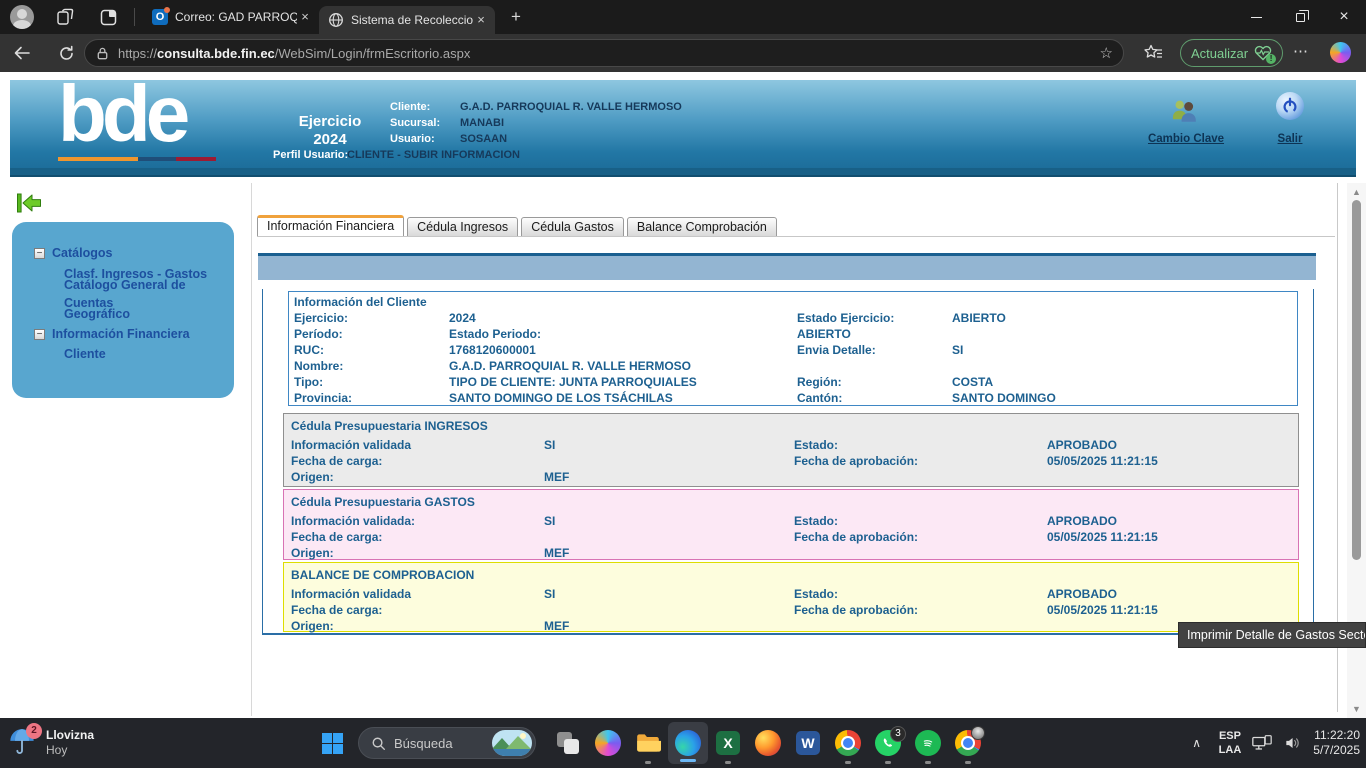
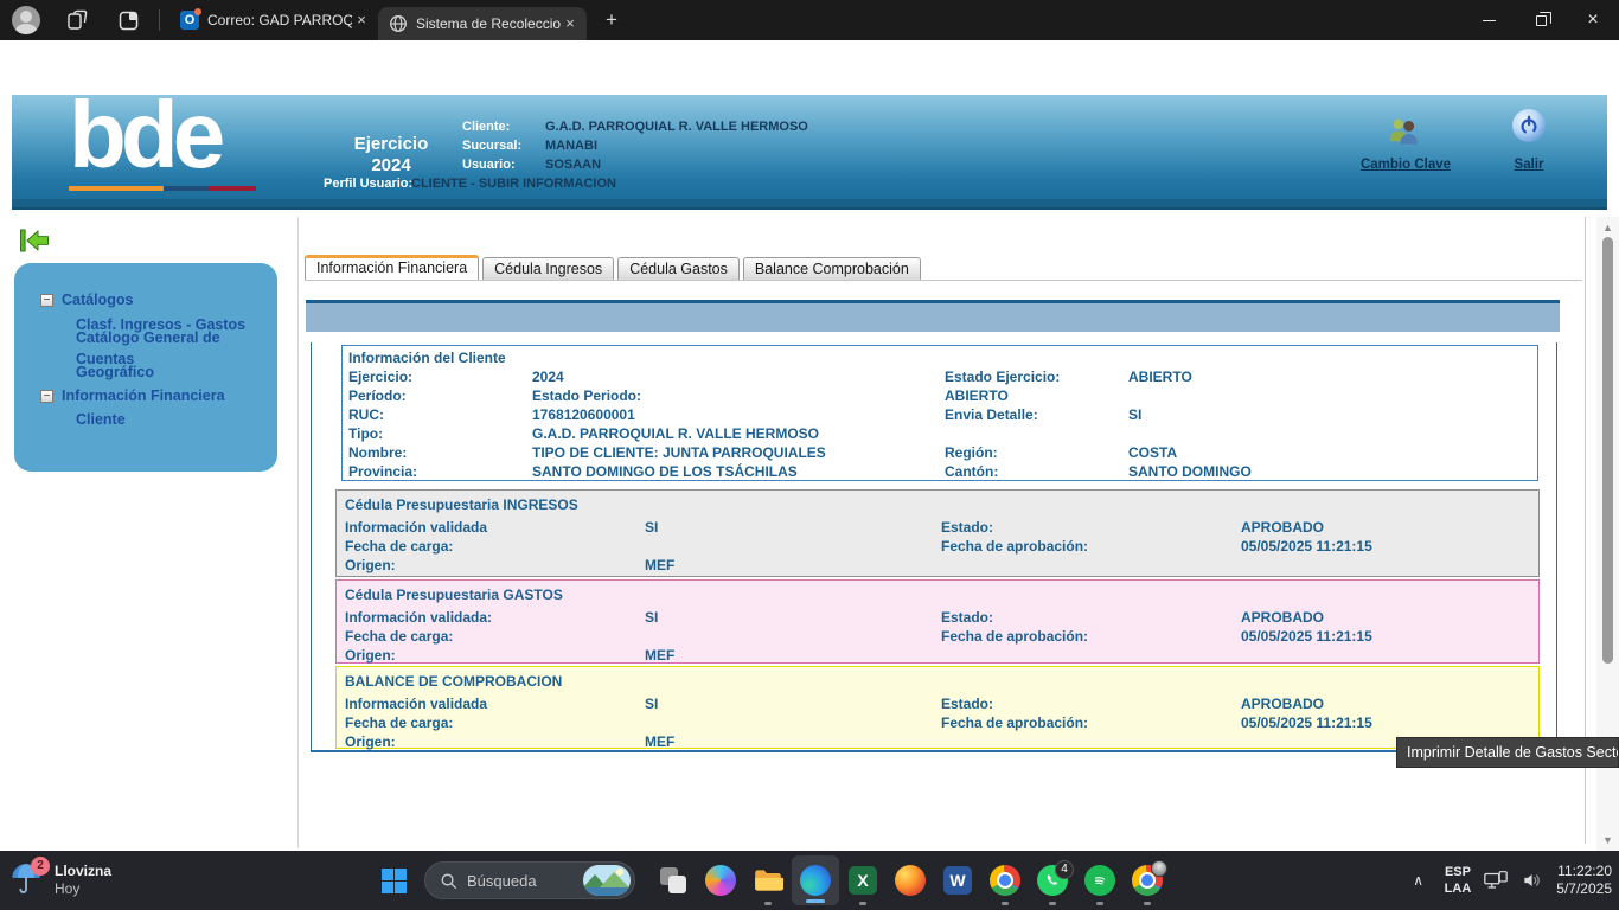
  O
  ×
  ×
  +
  ×
- https://consulta.bde.fin.ec/WebSim/Login/frmEscritorio.aspx
- ☆
- Actualizar
- !
- ⋯
  bde
  Ejercicio
  2024
  Cliente:
  G.A.D. PARROQUIAL R. VALLE HERMOSO
  Sucursal:
  MANABI
  Usuario:
  SOSAAN
  Perfil Usuario:
  CLIENTE - SUBIR INFORMACION
  Cambio Clave
  Salir
  −
  Catálogos
  Clasf. Ingresos - Gastos
  Catálogo General de Cuentas
  Geográfico
  −
  Información Financiera
  Cliente
  Información Financiera
  Cédula Ingresos
  Cédula Gastos
  Balance Comprobación
  Información del Cliente
  Ejercicio:
  2024
  Estado Ejercicio:
  ABIERTO
  Período:
  Estado Periodo:
  ABIERTO
  RUC:
  1768120600001
  Envia Detalle:
  SI
- Nombre:
+ Tipo:
  G.A.D. PARROQUIAL R. VALLE HERMOSO
- Tipo:
+ Nombre:
  TIPO DE CLIENTE: JUNTA PARROQUIALES
  Región:
  COSTA
  Provincia:
  SANTO DOMINGO DE LOS TSÁCHILAS
  Cantón:
  SANTO DOMINGO
  Cédula Presupuestaria INGRESOS
  Información validada
  SI
  Estado:
  APROBADO
  Fecha de carga:
  Fecha de aprobación:
  05/05/2025 11:21:15
  Origen:
  MEF
  Cédula Presupuestaria GASTOS
  Información validada:
  SI
  Estado:
  APROBADO
  Fecha de carga:
  Fecha de aprobación:
  05/05/2025 11:21:15
  Origen:
  MEF
  BALANCE DE COMPROBACION
  Información validada
  SI
  Estado:
  APROBADO
  Fecha de carga:
  Fecha de aprobación:
  05/05/2025 11:21:15
  Origen:
  MEF
  Imprimir Detalle de Gastos Sect
  ▲
  ▼
  2
  Llovizna
  Hoy
  Búsqueda
  X
  W
- 3
+ 4
  ∧
  ESP
  LAA
  11:22:20
  5/7/2025
